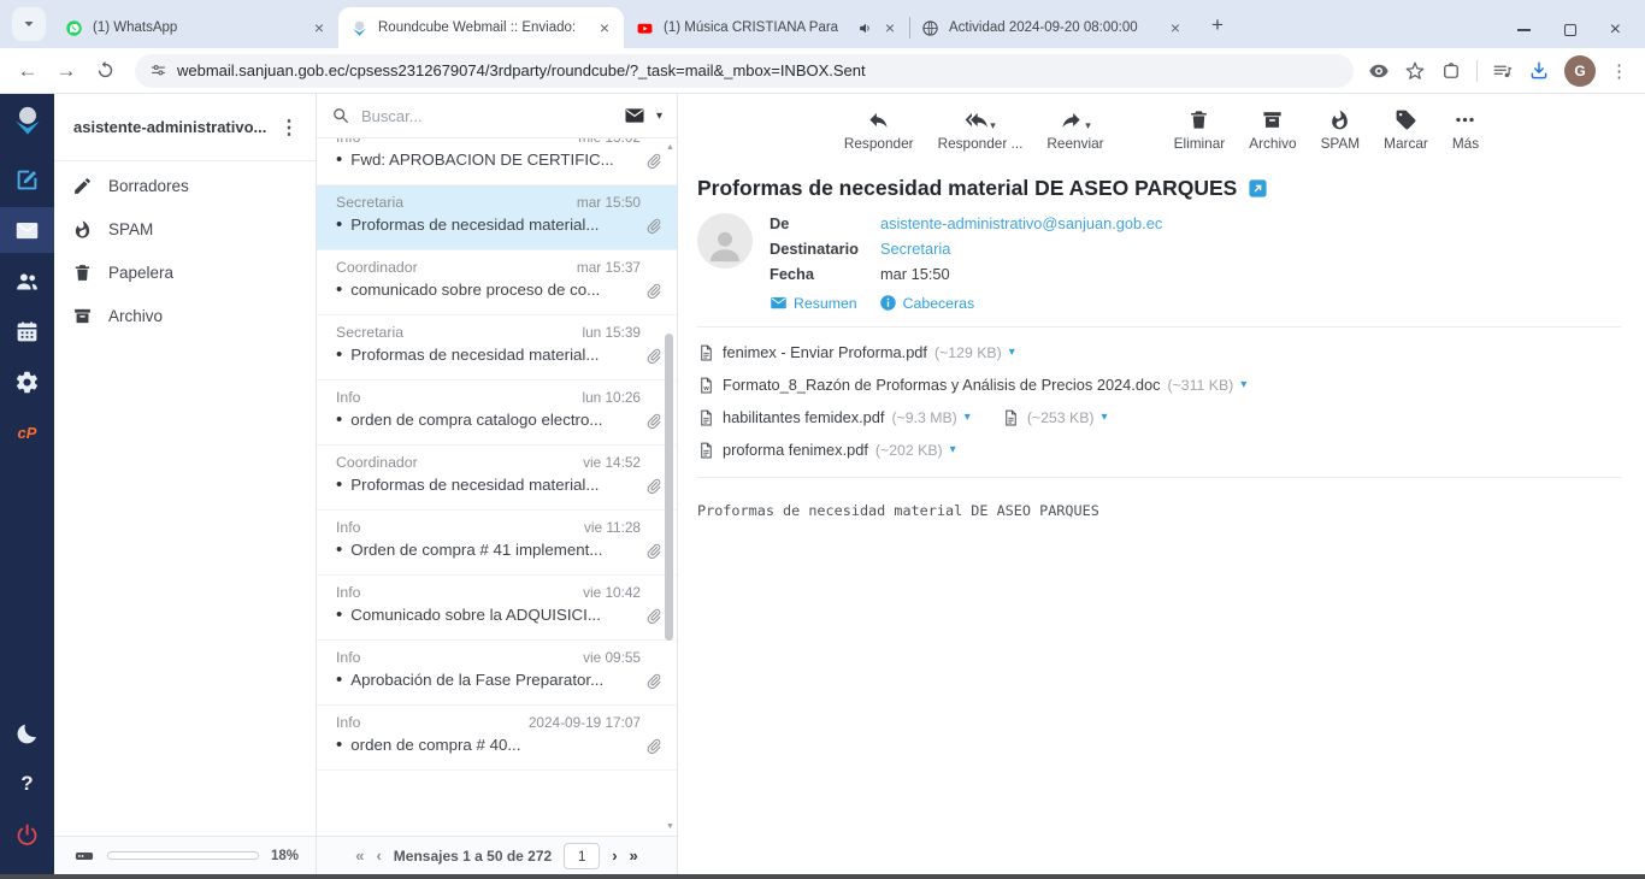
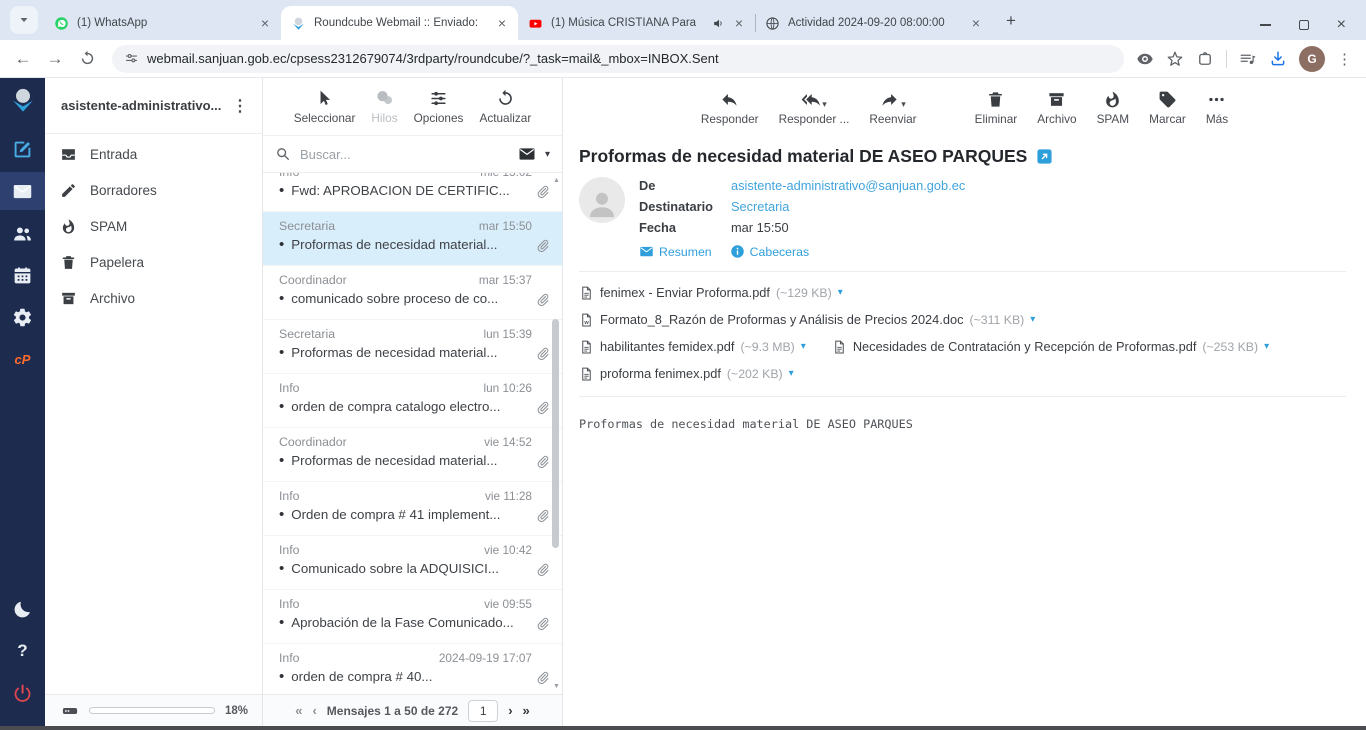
  (1) WhatsApp
  ×
  Roundcube Webmail :: Enviado:
  ×
  (1) Música CRISTIANA Para
  ×
  Actividad 2024-09-20 08:00:00
  ×
  +
  ×
  ←
  →
  webmail.sanjuan.gob.ec/cpsess2312679074/3rdparty/roundcube/?_task=mail&_mbox=INBOX.Sent
  G
  ⋮
  cP
  ?
  asistente-administrativo...
  ⋮
+ Entrada
  Borradores
  SPAM
  Papelera
  Archivo
  18%
+ Seleccionar
+ Hilos
+ Opciones
+ Actualizar
  Buscar...
  ▾
  •
  Fwd: APROBACION DE CERTIFIC...
  Secretaria
  mar 15:50
  •
  Proformas de necesidad material...
  Coordinador
  mar 15:37
  •
  comunicado sobre proceso de co...
  Secretaria
  lun 15:39
  •
  Proformas de necesidad material...
  Info
  lun 10:26
  •
  orden de compra catalogo electro...
  Coordinador
  vie 14:52
  •
  Proformas de necesidad material...
  Info
  vie 11:28
  •
  Orden de compra # 41 implement...
  Info
  vie 10:42
  •
  Comunicado sobre la ADQUISICI...
  Info
  vie 09:55
  •
- Aprobación de la Fase Preparator...
+ Aprobación de la Fase Comunicado...
  Info
  2024-09-19 17:07
  •
  orden de compra # 40...
  «
  ‹
  Mensajes 1 a 50 de 272
  1
  ›
  »
  Responder
  ▾
  Responder ...
  ▾
  Reenviar
  Eliminar
  Archivo
  SPAM
  Marcar
  Más
  Proformas de necesidad material DE ASEO PARQUES
  De
  asistente-administrativo@sanjuan.gob.ec
  Destinatario
  Secretaria
  Fecha
  mar 15:50
  Resumen
  Cabeceras
  fenimex - Enviar Proforma.pdf
  (~129 KB)
  ▾
  Formato_8_Razón de Proformas y Análisis de Precios 2024.doc
  (~311 KB)
  ▾
  habilitantes femidex.pdf
  (~9.3 MB)
  ▾
+ Necesidades de Contratación y Recepción de Proformas.pdf
  (~253 KB)
  ▾
  proforma fenimex.pdf
  (~202 KB)
  ▾
  Proformas de necesidad material DE ASEO PARQUES
